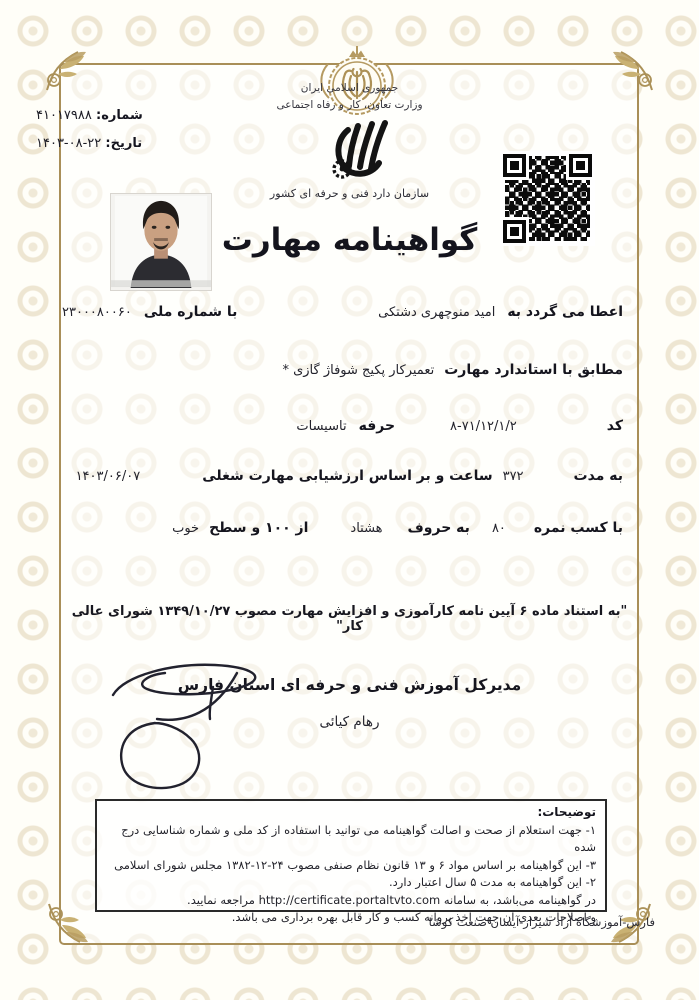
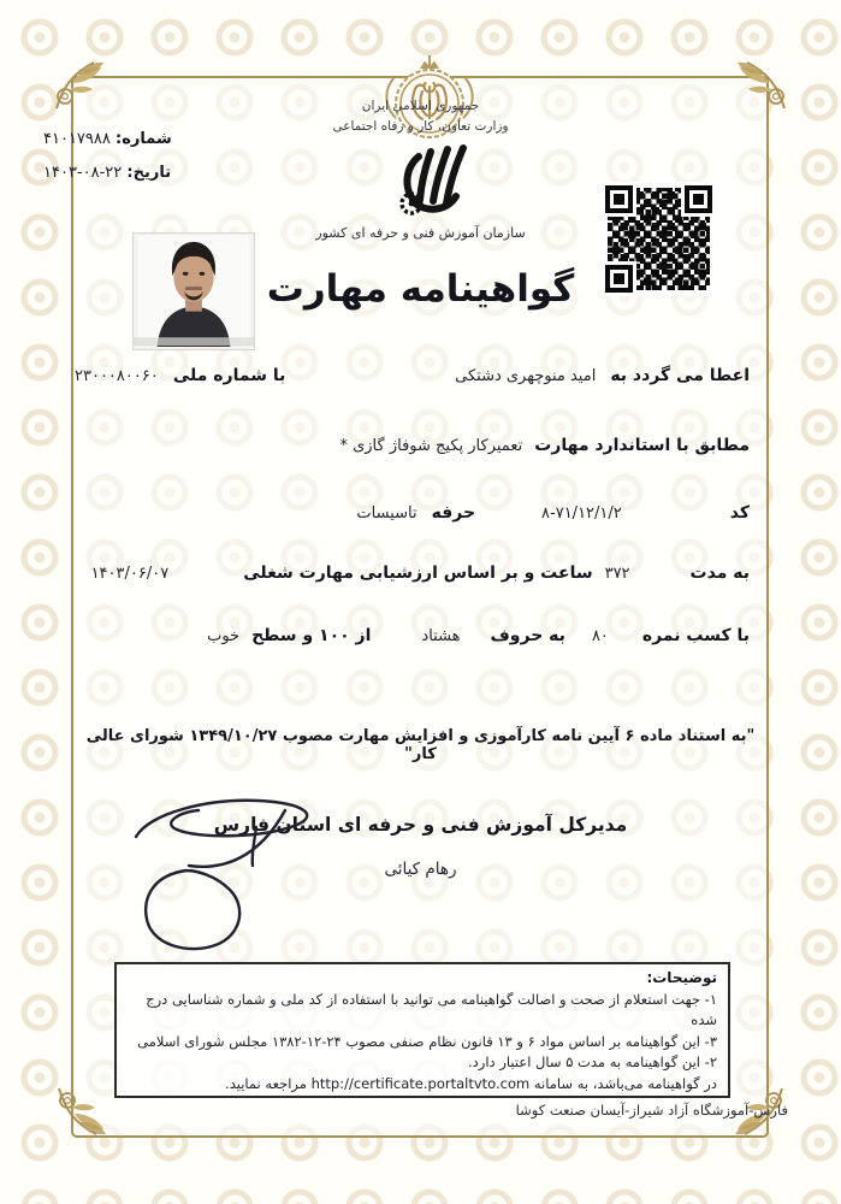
  جمهوری اسلامی ایران
  وزارت تعاون، کار و رفاه اجتماعی
- سازمان دارد فنی و حرفه ای کشور
+ سازمان آموزش فنی و حرفه ای کشور
  شماره: ۴۱۰۱۷۹۸۸
  تاریخ: ۱۴۰۳-۰۸-۲۲
  گواهینامه مهارت
  اعطا می گردد به
  امید منوچهری دشتکی
  با شماره ملی
  ۲۳۰۰۰۸۰۰۶۰
  مطابق با استاندارد مهارت
  تعمیرکار پکیج شوفاژ گازی *
  کد
  ۸-۷۱/۱۲/۱/۲
  حرفه
  تاسیسات
  به مدت
  ۳۷۲
  ساعت و بر اساس ارزشیابی مهارت شغلی
  ۱۴۰۳/۰۶/۰۷
  با کسب نمره
  ۸۰
  به حروف
  هشتاد
  از ۱۰۰ و سطح
  خوب
  "به استناد ماده ۶ آیین نامه کارآموزی و افزایش مهارت مصوب ۱۳۴۹/۱۰/۲۷ شورای عالی کار"
  مدیرکل آموزش فنی و حرفه ای استن فارس
  رهام کیائی
  توضیحات:
  ۱- جهت استعلام از صحت و اصالت گواهینامه می توانید با استفاده از کد ملی و شماره شناسایی درج شده
  ۳- این گواهینامه بر اساس مواد ۶ و ۱۳ قانون نظام صنفی مصوب ۲۴-۱۲-۱۳۸۲ مجلس شورای اسلامی
  ۲- این گواهینامه به مدت ۵ سال اعتبار دارد.
  در گواهینامه می‌باشد، به سامانه http://certificate.portaltvto.com مراجعه نمایید.
- و اصلاحات بعدی آن جهت اخذ پروانه کسب و کار قابل بهره برداری می باشد.
  فارس-آموزشگاه آزاد شیراز-آیسان صنعت کوشا
